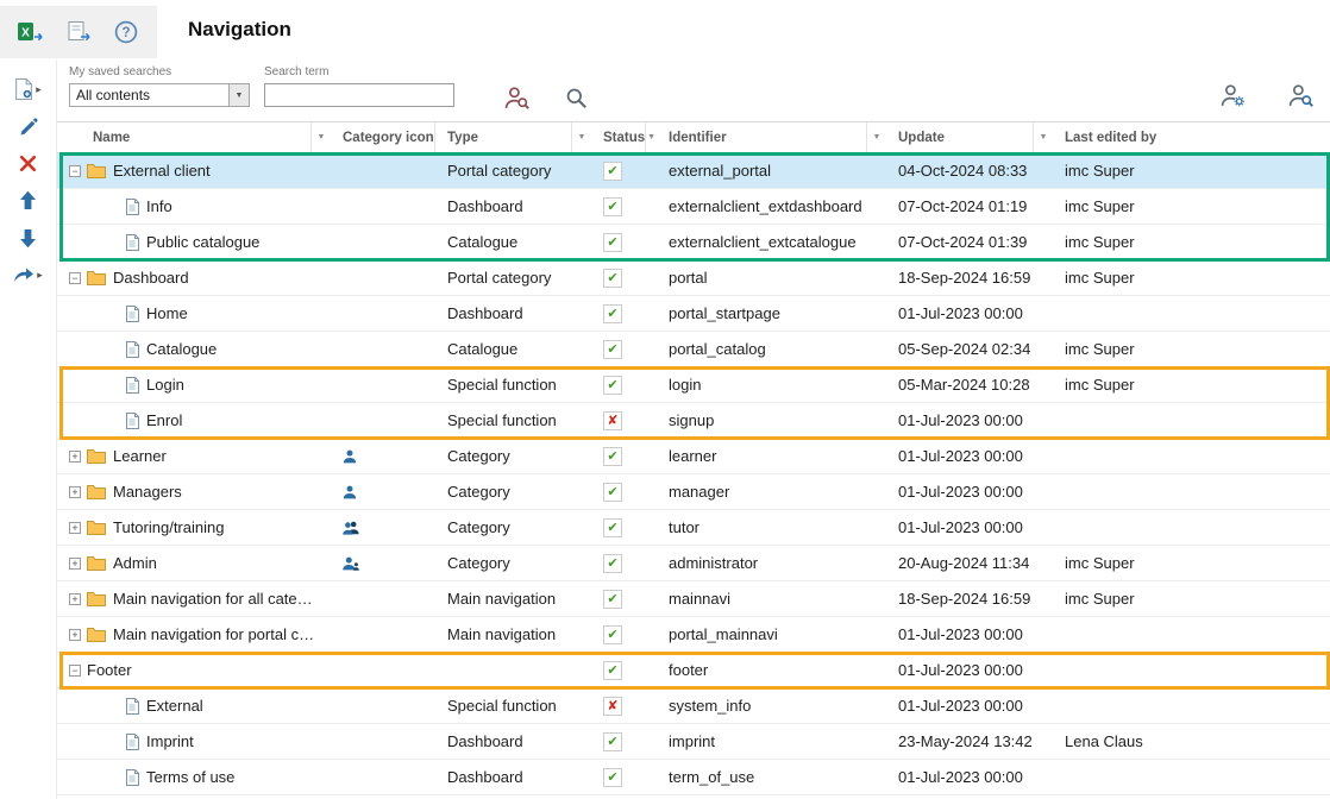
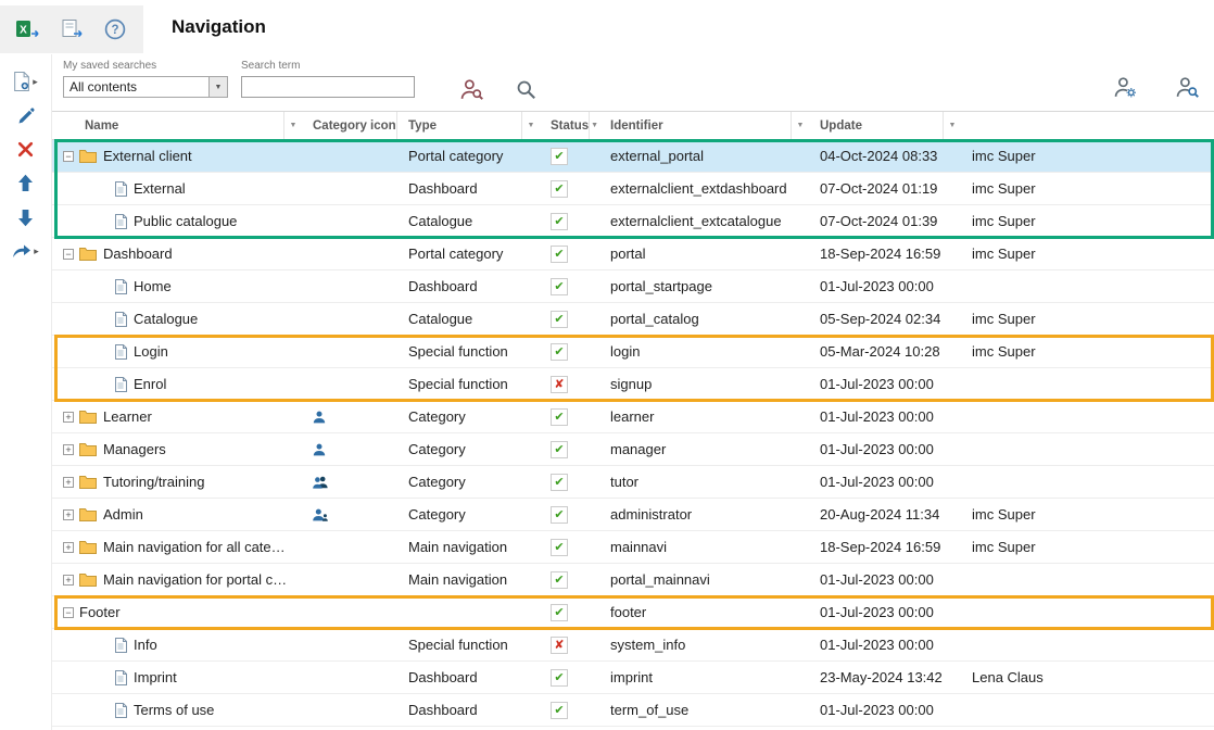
  X
  ?
  Navigation
  ▸
  ▸
  My saved searches
  All contents
  Search term
  Name
  Category icon
  Type
  Status
  Identifier
  Update
- Last edited by
  −
  External client
  Portal category
  ✔
  external_portal
  04-Oct-2024 08:33
  imc Super
- Info
+ External
  Dashboard
  ✔
  externalclient_extdashboard
  07-Oct-2024 01:19
  imc Super
  Public catalogue
  Catalogue
  ✔
  externalclient_extcatalogue
  07-Oct-2024 01:39
  imc Super
  −
  Dashboard
  Portal category
  ✔
  portal
  18-Sep-2024 16:59
  imc Super
  Home
  Dashboard
  ✔
  portal_startpage
  01-Jul-2023 00:00
  Catalogue
  Catalogue
  ✔
  portal_catalog
  05-Sep-2024 02:34
  imc Super
  Login
  Special function
  ✔
  login
  05-Mar-2024 10:28
  imc Super
  Enrol
  Special function
  ✘
  signup
  01-Jul-2023 00:00
  +
  Learner
  Category
  ✔
  learner
  01-Jul-2023 00:00
  +
  Managers
  Category
  ✔
  manager
  01-Jul-2023 00:00
  +
  Tutoring/training
  Category
  ✔
  tutor
  01-Jul-2023 00:00
  +
  Admin
  Category
  ✔
  administrator
  20-Aug-2024 11:34
  imc Super
  +
  Main navigation for all cate…
  Main navigation
  ✔
  mainnavi
  18-Sep-2024 16:59
  imc Super
  +
  Main navigation for portal c…
  Main navigation
  ✔
  portal_mainnavi
  01-Jul-2023 00:00
  −
  Footer
  ✔
  footer
  01-Jul-2023 00:00
- External
+ Info
  Special function
  ✘
  system_info
  01-Jul-2023 00:00
  Imprint
  Dashboard
  ✔
  imprint
  23-May-2024 13:42
  Lena Claus
  Terms of use
  Dashboard
  ✔
  term_of_use
  01-Jul-2023 00:00
